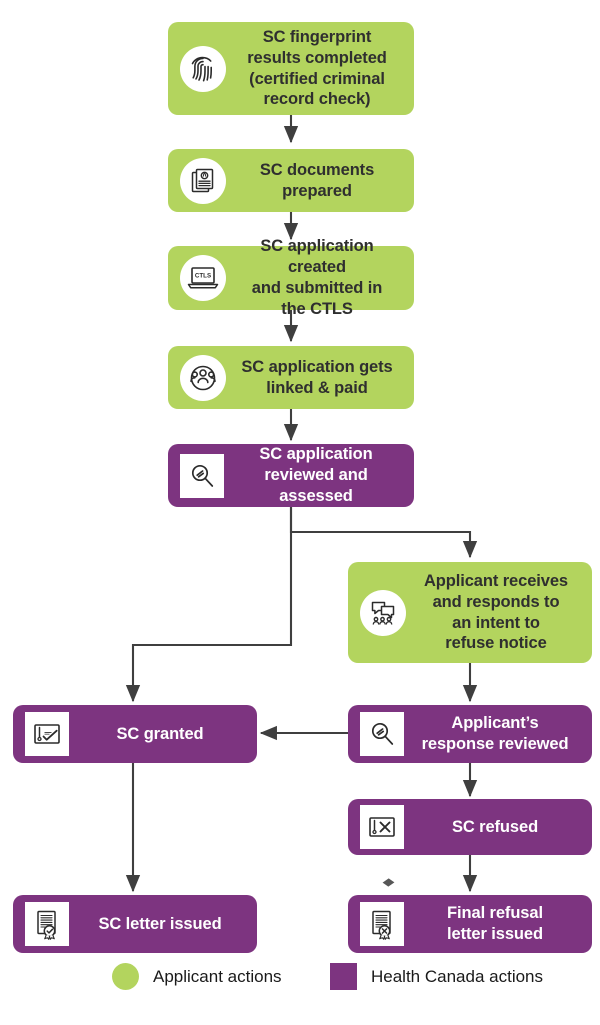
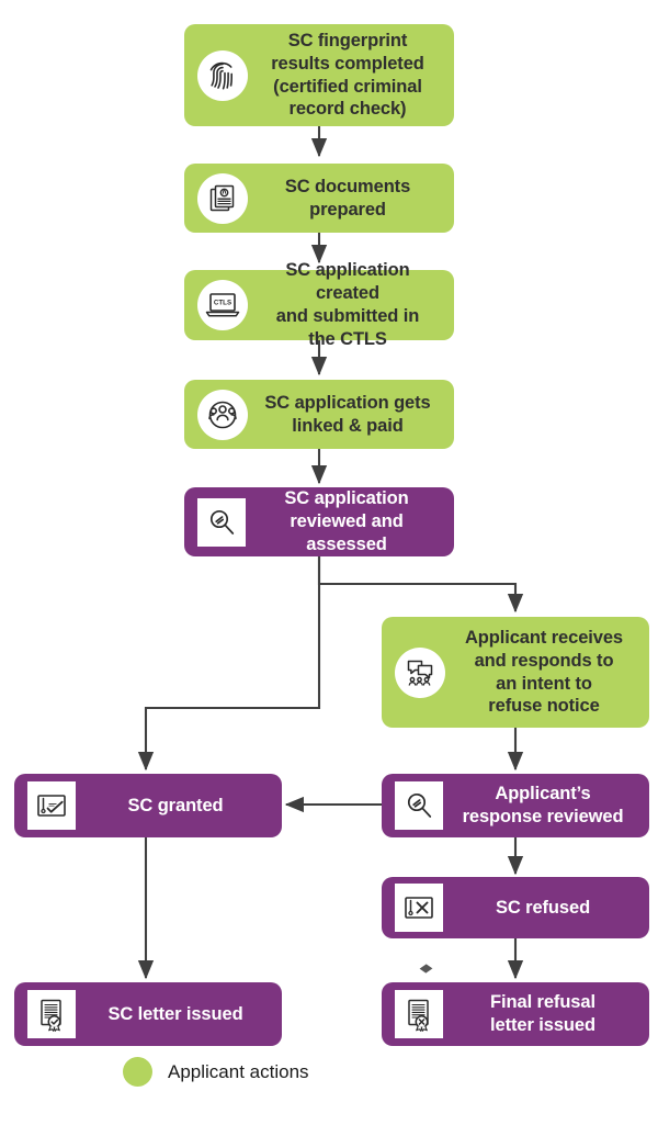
  SC fingerprint
  results completed
  (certified criminal
  record check)
  SC documents
  prepared
  SC application created
  and submitted in
  the CTLS
  SC application gets
  linked & paid
  SC application
  reviewed and
  assessed
  Applicant receives
  and responds to
  an intent to
  refuse notice
  Applicant’s
  response reviewed
  SC granted
  SC refused
  SC letter issued
  Final refusal
  letter issued
  Applicant actions
- Health Canada actions
